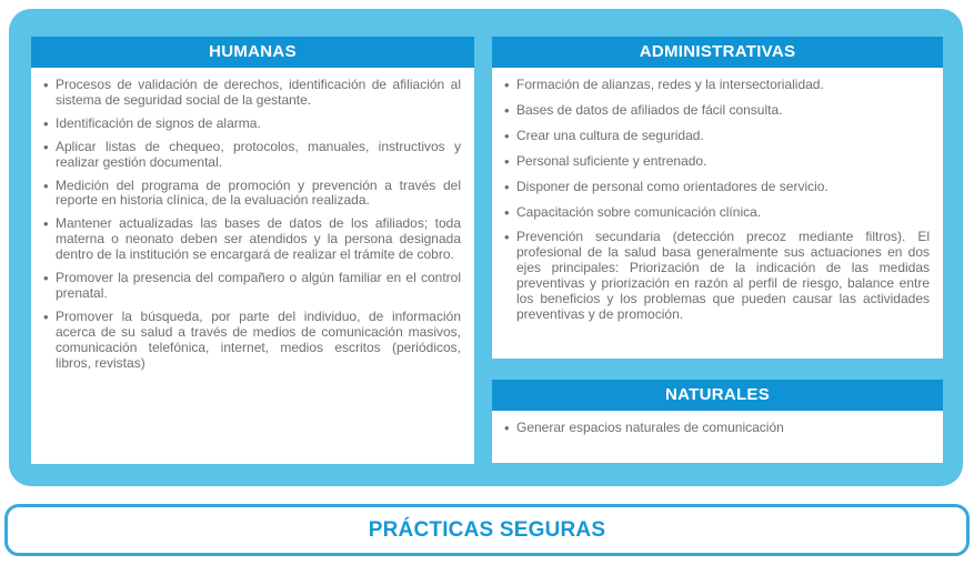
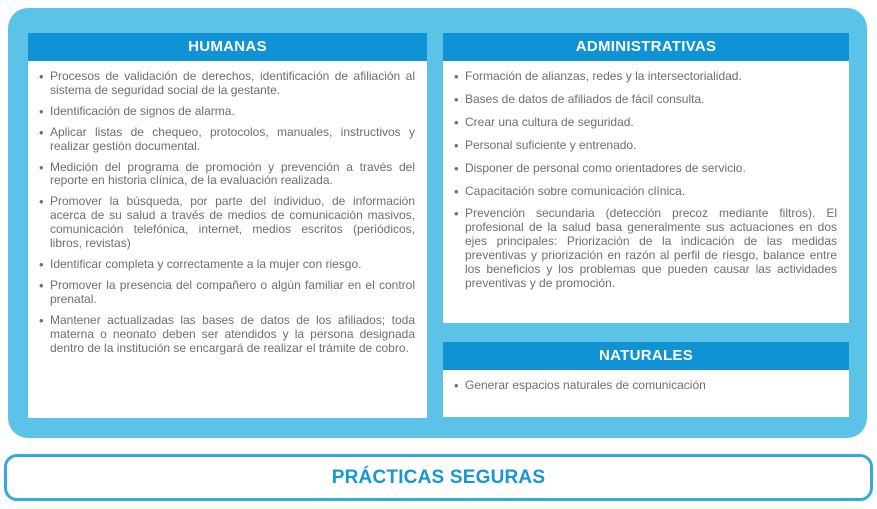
  HUMANAS
  Procesos de validación de derechos, identificación de afiliación al sistema de seguridad social de la gestante.
  Identificación de signos de alarma.
  Aplicar listas de chequeo, protocolos, manuales, instructivos y realizar gestión documental.
  Medición del programa de promoción y prevención a través del reporte en historia clínica, de la evaluación realizada.
- Mantener actualizadas las bases de datos de los afiliados; toda materna o neonato deben ser atendidos y la persona designada dentro de la institución se encargará de realizar el trámite de cobro.
+ Promover la búsqueda, por parte del individuo, de información acerca de su salud a través de medios de comunicación masivos, comunicación telefónica, internet, medios escritos (periódicos, libros, revistas)
+ Identificar completa y correctamente a la mujer con riesgo.
  Promover la presencia del compañero o algún familiar en el control prenatal.
- Promover la búsqueda, por parte del individuo, de información acerca de su salud a través de medios de comunicación masivos, comunicación telefónica, internet, medios escritos (periódicos, libros, revistas)
+ Mantener actualizadas las bases de datos de los afiliados; toda materna o neonato deben ser atendidos y la persona designada dentro de la institución se encargará de realizar el trámite de cobro.
  ADMINISTRATIVAS
  Formación de alianzas, redes y la intersectorialidad.
  Bases de datos de afiliados de fácil consulta.
  Crear una cultura de seguridad.
  Personal suficiente y entrenado.
  Disponer de personal como orientadores de servicio.
  Capacitación sobre comunicación clínica.
  Prevención secundaria (detección precoz mediante filtros). El profesional de la salud basa generalmente sus actuaciones en dos ejes principales: Priorización de la indicación de las medidas preventivas y priorización en razón al perfil de riesgo, balance entre los beneficios y los problemas que pueden causar las actividades preventivas y de promoción.
  NATURALES
  Generar espacios naturales de comunicación
  PRÁCTICAS SEGURAS
